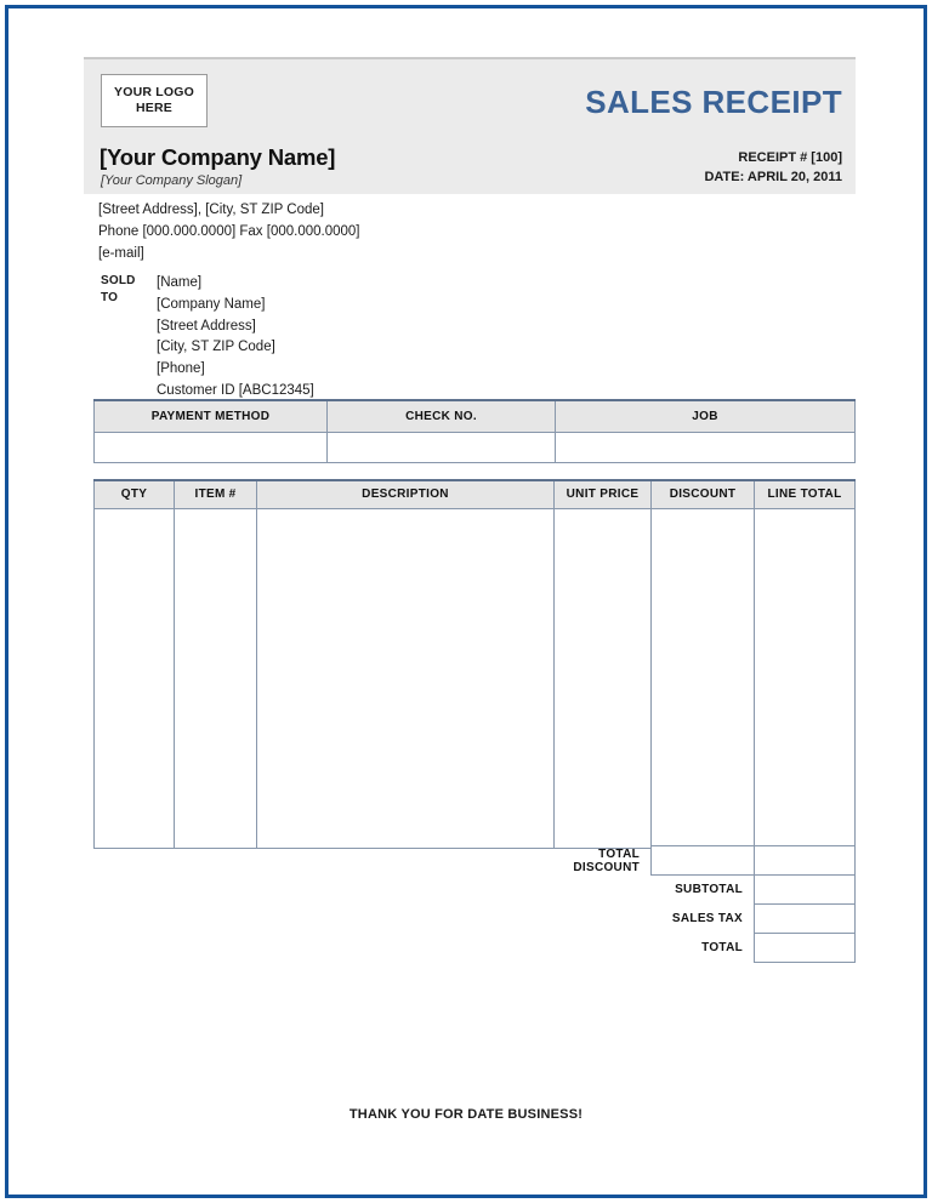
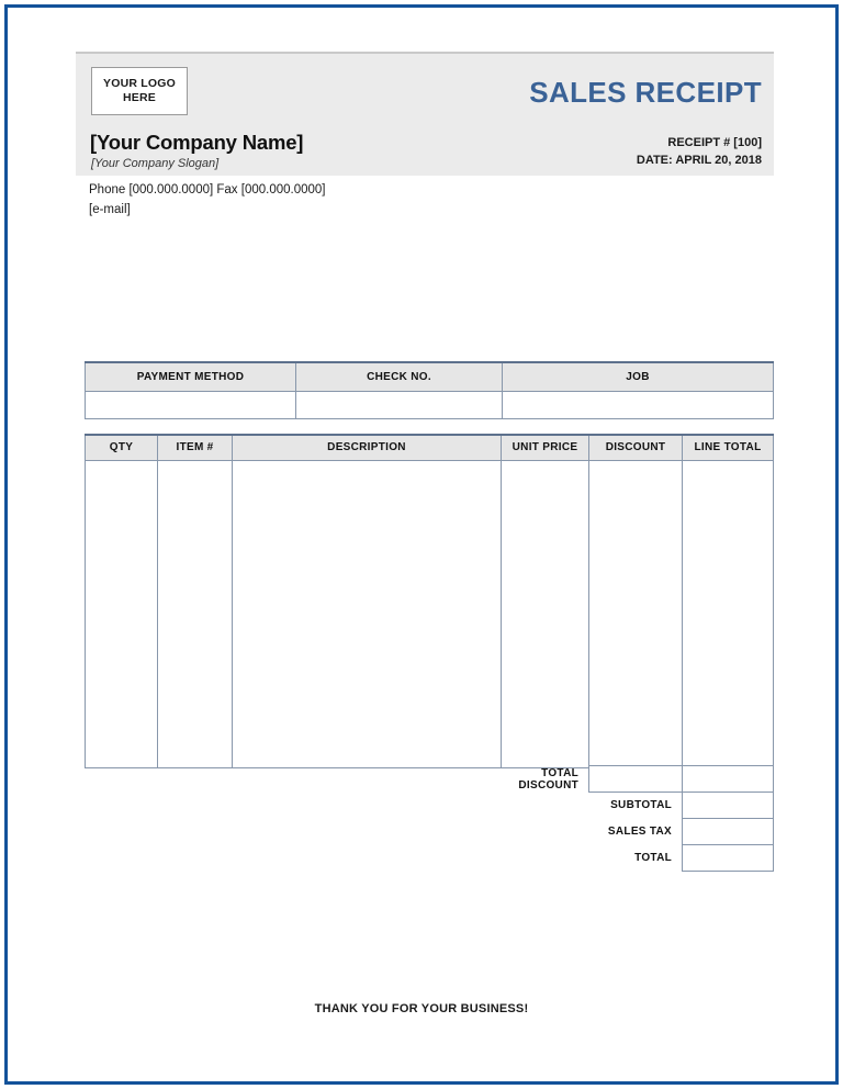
  YOUR LOGO
  HERE
  [Your Company Name]
  [Your Company Slogan]
  SALES RECEIPT
  RECEIPT # [100]
- DATE: APRIL 20, 2011
+ DATE: APRIL 20, 2018
- [Street Address], [City, ST ZIP Code]
  Phone [000.000.0000] Fax [000.000.0000]
  [e-mail]
- SOLD
- TO
- [Name]
- [Company Name]
- [Street Address]
- [City, ST ZIP Code]
- [Phone]
- Customer ID [ABC12345]
  PAYMENT METHOD	CHECK NO.	JOB
  QTY	ITEM #	DESCRIPTION	UNIT PRICE	DISCOUNT	LINE TOTAL
  	TOTAL DISCOUNT
  		SUBTOTAL
  		SALES TAX
  		TOTAL
- THANK YOU FOR DATE BUSINESS!
+ THANK YOU FOR YOUR BUSINESS!
